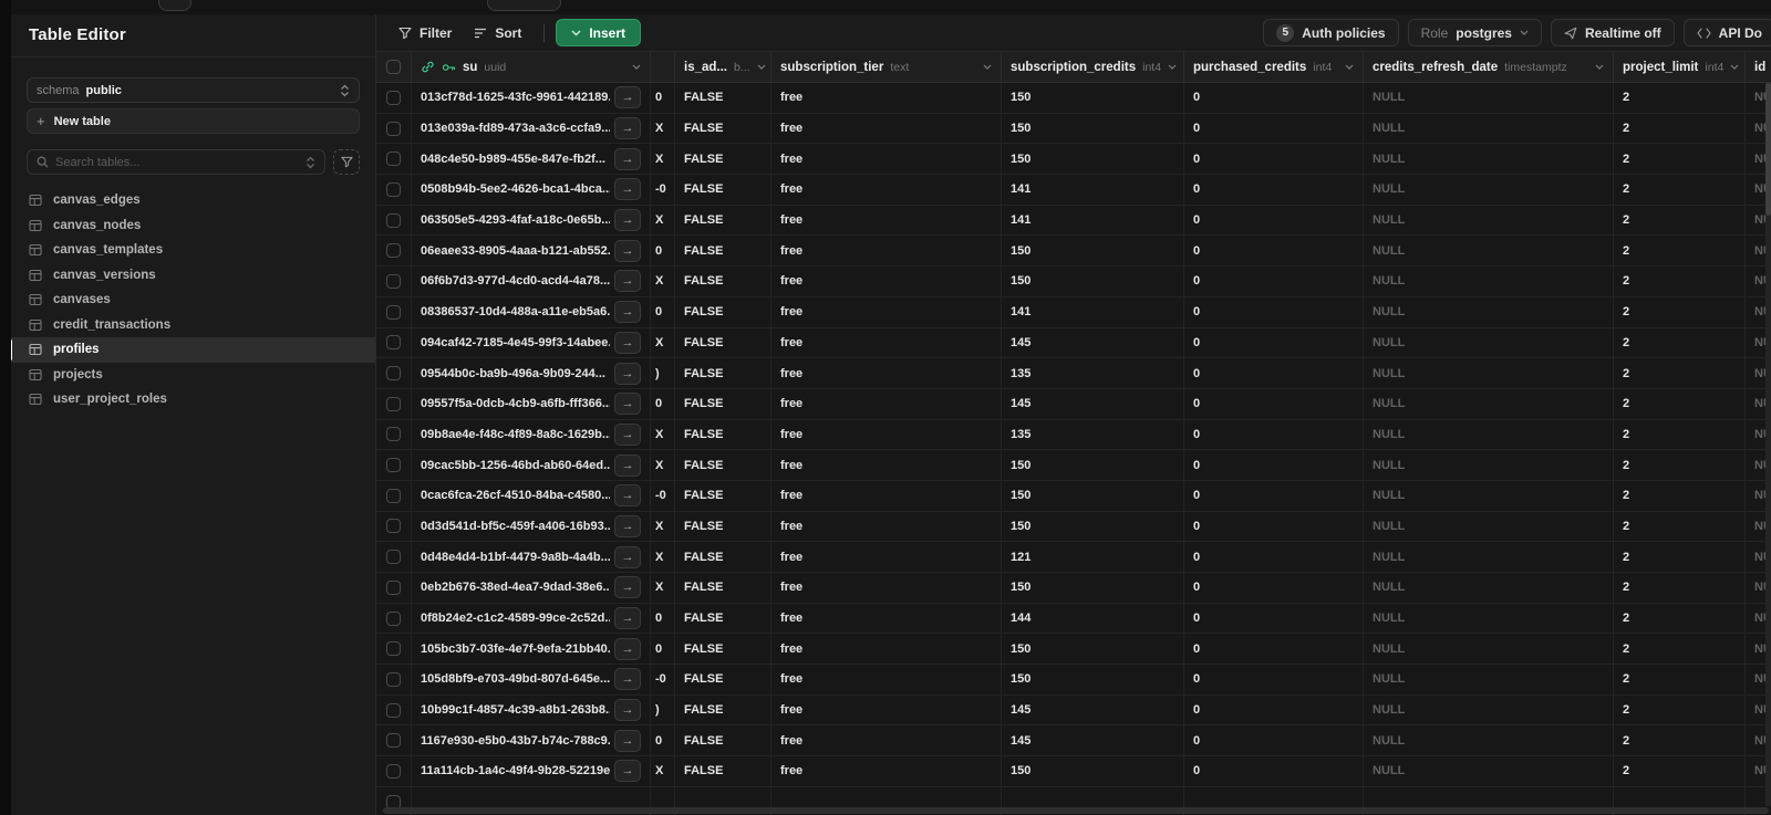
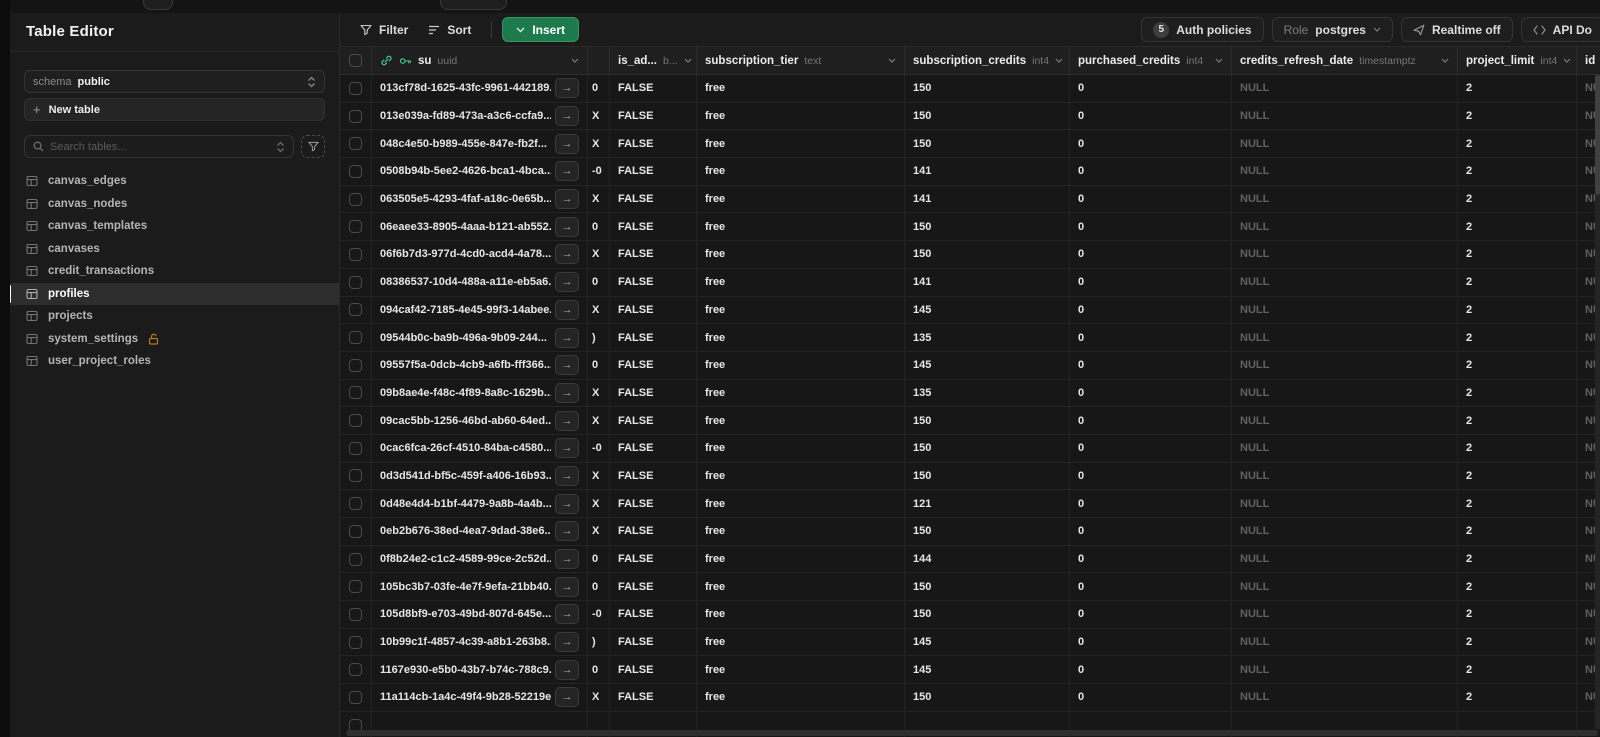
  Table Editor
  schema
  public
  +
  New table
  Search tables...
  canvas_edges
  canvas_nodes
  canvas_templates
- canvas_versions
  canvases
  credit_transactions
  profiles
  projects
+ system_settings
  user_project_roles
  Filter
  Sort
  Insert
  5
  Auth policies
  Role
  postgres
  Realtime off
  API Do
  su
  uuid
  is_ad...
  b...
  subscription_tier
  text
  subscription_credits
  int4
  purchased_credits
  int4
  credits_refresh_date
  timestamptz
  project_limit
  int4
  id
  013cf78d-1625-43fc-9961-442189.
  →
  0
  FALSE
  free
  150
  0
  NULL
  2
  013e039a-fd89-473a-a3c6-ccfa9...
  →
  X
  FALSE
  free
  150
  0
  NULL
  2
  048c4e50-b989-455e-847e-fb2f...
  →
  X
  FALSE
  free
  150
  0
  NULL
  2
  0508b94b-5ee2-4626-bca1-4bca..
  →
  -0
  FALSE
  free
  141
  0
  NULL
  2
  063505e5-4293-4faf-a18c-0e65b...
  →
  X
  FALSE
  free
  141
  0
  NULL
  2
  06eaee33-8905-4aaa-b121-ab552.
  →
  0
  FALSE
  free
  150
  0
  NULL
  2
  06f6b7d3-977d-4cd0-acd4-4a78...
  →
  X
  FALSE
  free
  150
  0
  NULL
  2
  08386537-10d4-488a-a11e-eb5a6.
  →
  0
  FALSE
  free
  141
  0
  NULL
  2
  094caf42-7185-4e45-99f3-14abee.
  →
  X
  FALSE
  free
  145
  0
  NULL
  2
  09544b0c-ba9b-496a-9b09-244...
  →
  )
  FALSE
  free
  135
  0
  NULL
  2
  09557f5a-0dcb-4cb9-a6fb-fff366..
  →
  0
  FALSE
  free
  145
  0
  NULL
  2
  09b8ae4e-f48c-4f89-8a8c-1629b..
  →
  X
  FALSE
  free
  135
  0
  NULL
  2
  09cac5bb-1256-46bd-ab60-64ed..
  →
  X
  FALSE
  free
  150
  0
  NULL
  2
  0cac6fca-26cf-4510-84ba-c4580...
  →
  -0
  FALSE
  free
  150
  0
  NULL
  2
  0d3d541d-bf5c-459f-a406-16b93..
  →
  X
  FALSE
  free
  150
  0
  NULL
  2
  0d48e4d4-b1bf-4479-9a8b-4a4b...
  →
  X
  FALSE
  free
  121
  0
  NULL
  2
  0eb2b676-38ed-4ea7-9dad-38e6..
  →
  X
  FALSE
  free
  150
  0
  NULL
  2
  0f8b24e2-c1c2-4589-99ce-2c52d..
  →
  0
  FALSE
  free
  144
  0
  NULL
  2
  105bc3b7-03fe-4e7f-9efa-21bb40.
  →
  0
  FALSE
  free
  150
  0
  NULL
  2
  105d8bf9-e703-49bd-807d-645e...
  →
  -0
  FALSE
  free
  150
  0
  NULL
  2
  10b99c1f-4857-4c39-a8b1-263b8.
  →
  )
  FALSE
  free
  145
  0
  NULL
  2
  1167e930-e5b0-43b7-b74c-788c9.
  →
  0
  FALSE
  free
  145
  0
  NULL
  2
  11a114cb-1a4c-49f4-9b28-52219e
  →
  X
  FALSE
  free
  150
  0
  NULL
  2
